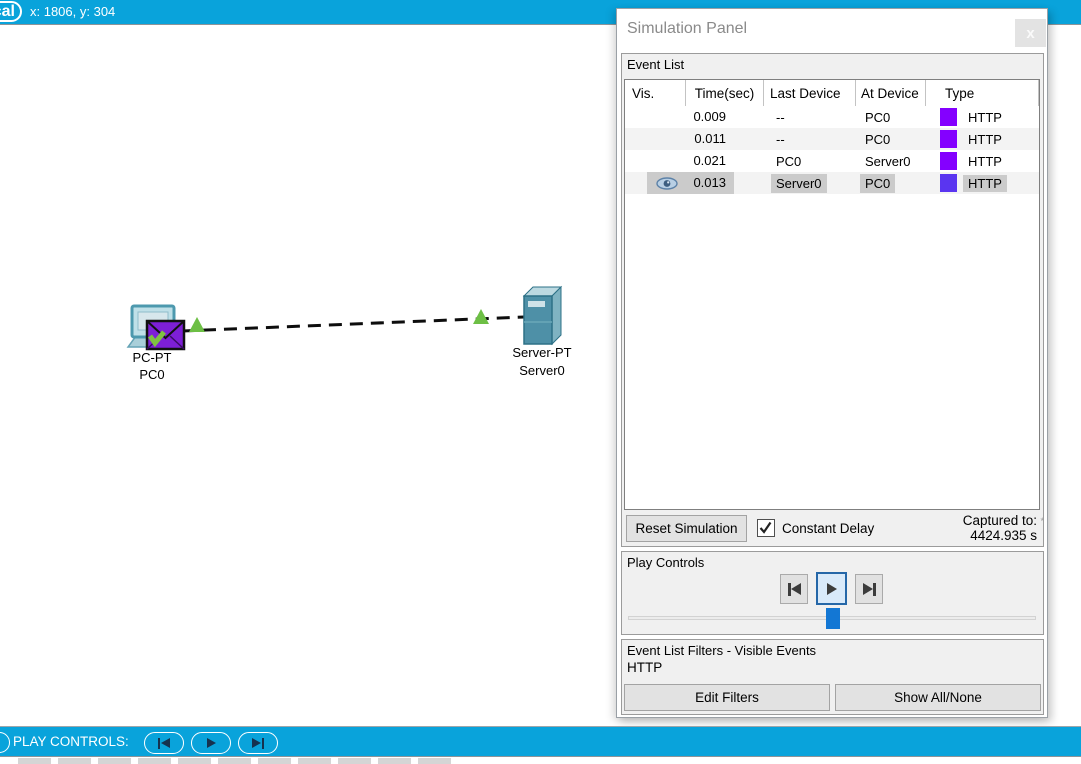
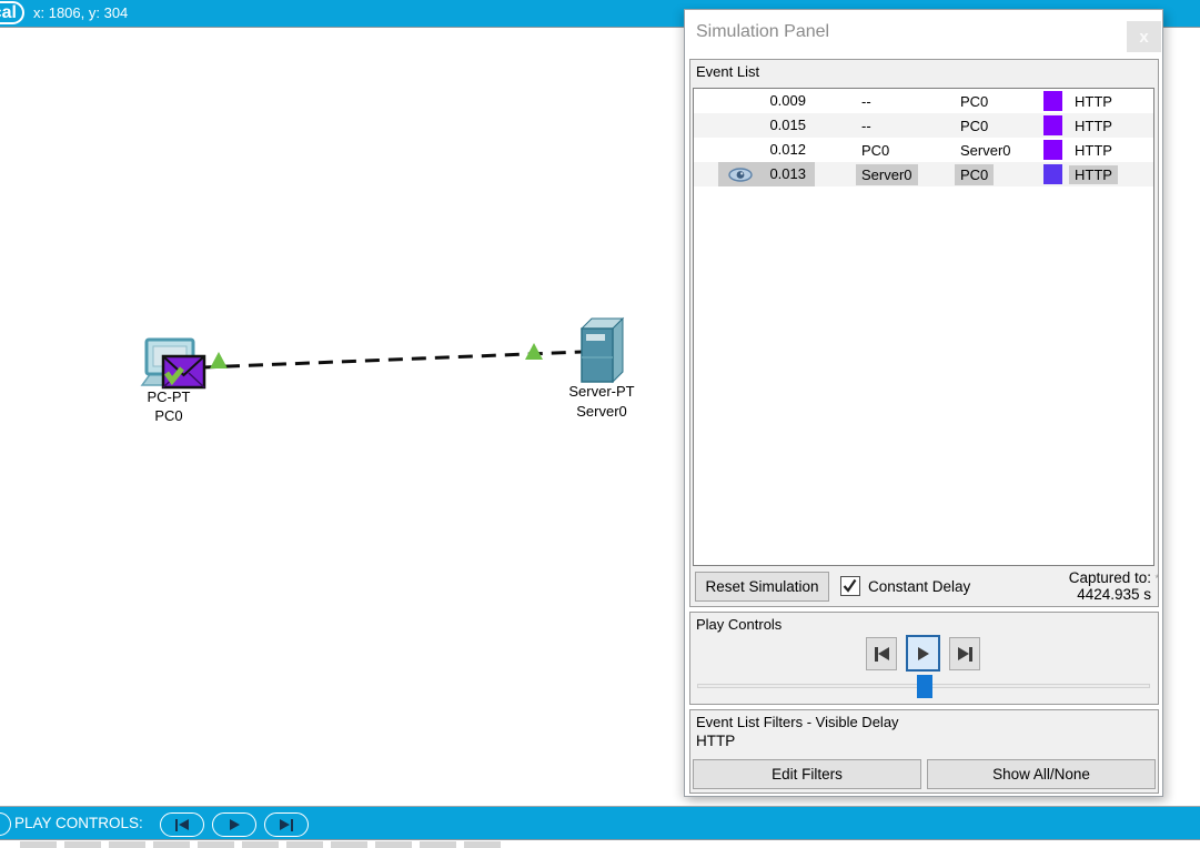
  x: 1806, y: 304
  PC-PT
  PC0
  Server-PT
  Server0
  Simulation Panel
  Event List
- Vis.
- Time(sec)
- Last Device
- At Device
- Type
  0.009
  --
  PC0
  HTTP
- 0.011
+ 0.015
  --
  PC0
  HTTP
- 0.021
+ 0.012
  PC0
  Server0
  HTTP
  0.013
  Server0
  PC0
  HTTP
  Reset Simulation
  Constant Delay
  Captured to:
  4424.935 s
  *
  Play Controls
- Event List Filters - Visible Events
+ Event List Filters - Visible Delay
  HTTP
  Edit Filters
  Show All/None
  PLAY CONTROLS:
